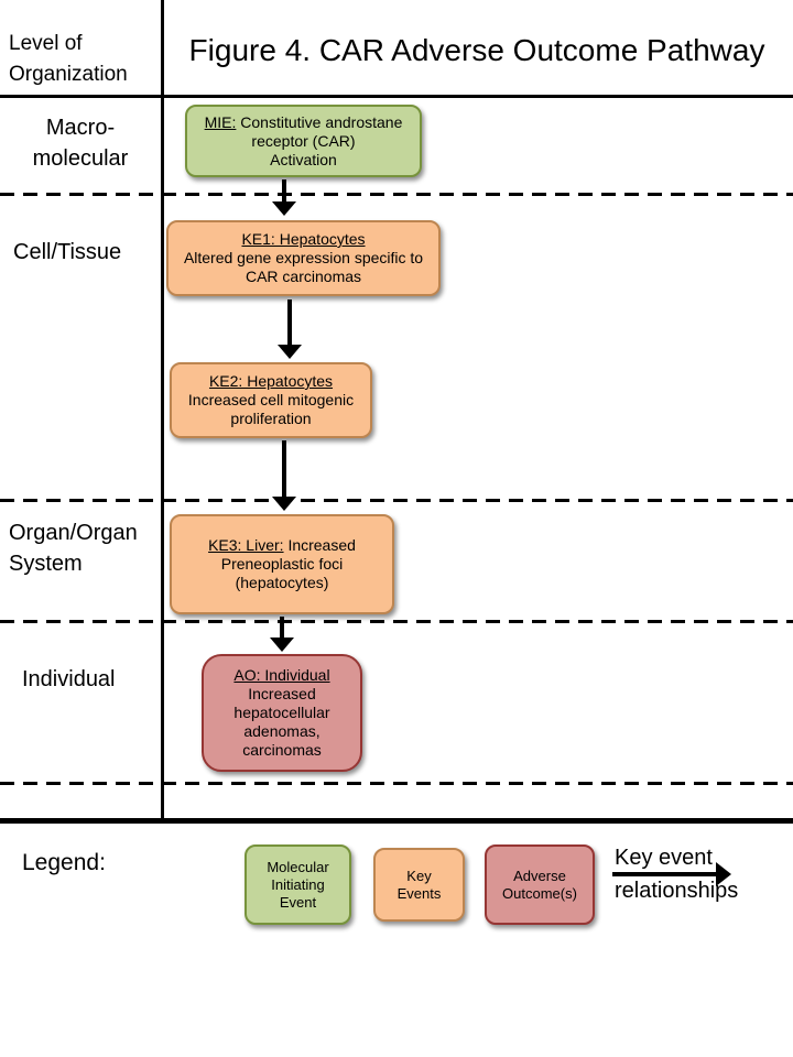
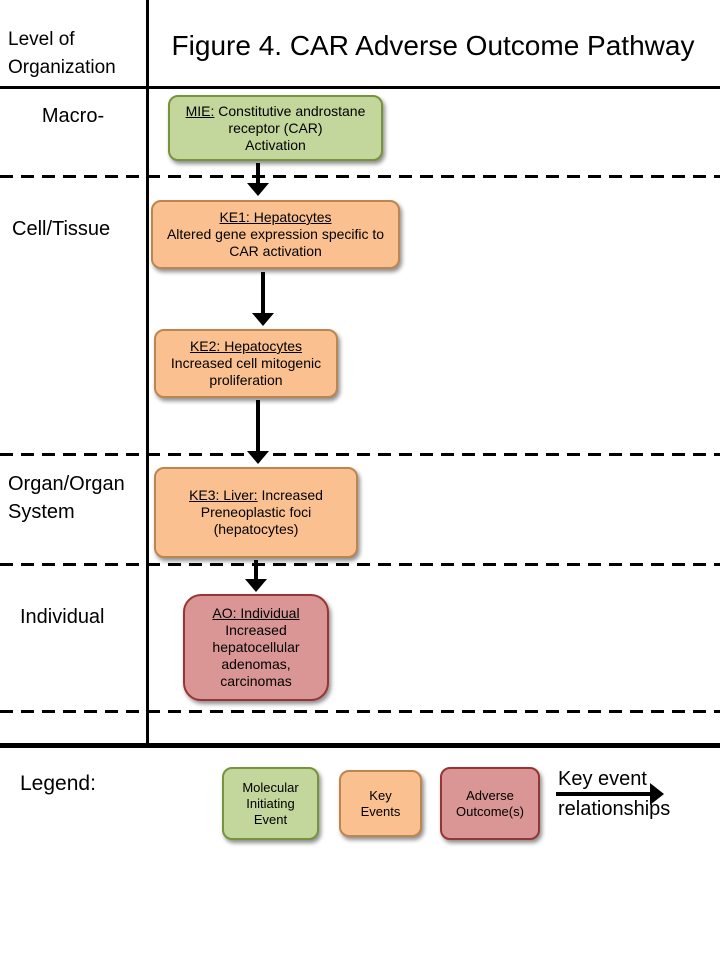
  Level of
  Organization
  Figure 4. CAR Adverse Outcome Pathway
  Macro-
- molecular
  Cell/Tissue
  Organ/Organ
  System
  Individual
  MIE: Constitutive androstane receptor (CAR)
  Activation
  KE1: Hepatocytes
- Altered gene expression specific to CAR carcinomas
+ Altered gene expression specific to CAR activation
  KE2: Hepatocytes
  Increased cell mitogenic proliferation
  KE3: Liver: Increased
  Preneoplastic foci (hepatocytes)
  AO: Individual
  Increased hepatocellular adenomas, carcinomas
  Legend:
  Molecular Initiating Event
  Key Events
  Adverse Outcome(s)
  Key event
  relationships
